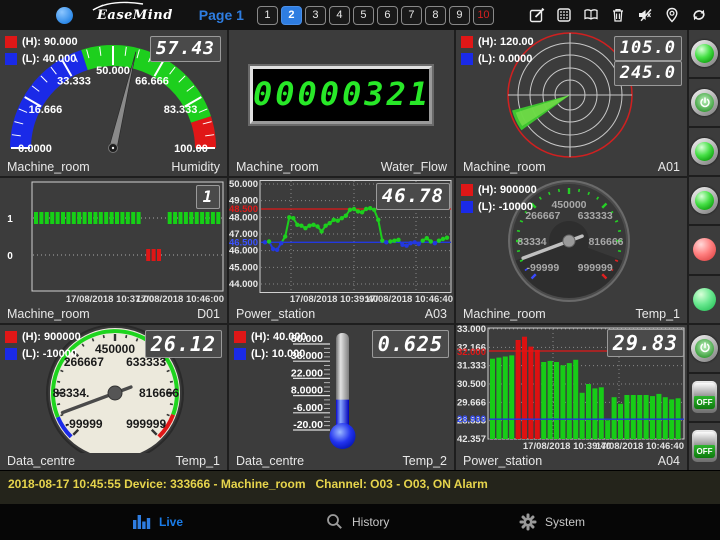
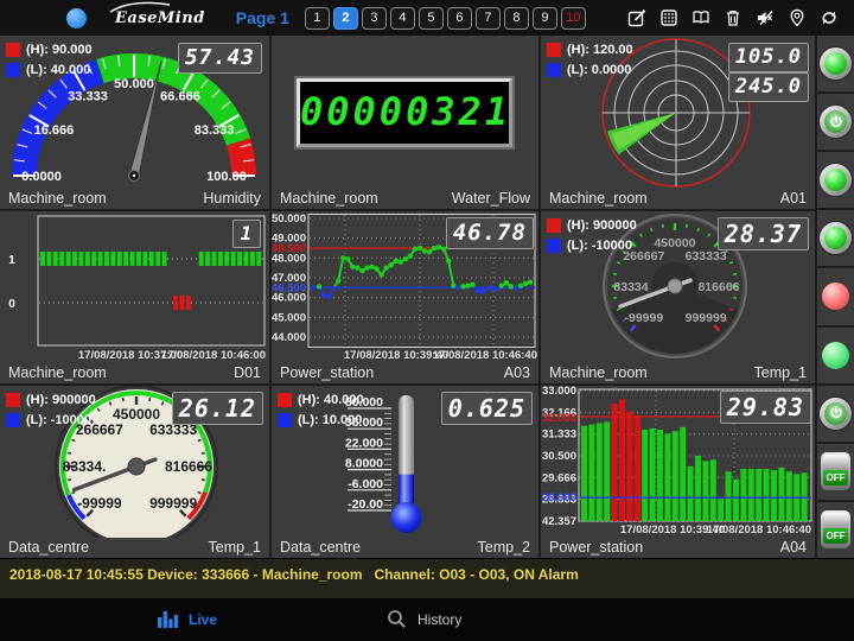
  EaseMind
  Page 1
  1
  2
  3
  4
  5
  6
  7
  8
  9
  10
  0.0000
  16.666
  33.333
  50.000
  66.666
  83.333
  100.00
  57.43
  (H): 90.000
  (L): 40.000
  Machine_room
  Humidity
  00000321
  Machine_room
  Water_Flow
  105.0
  245.0
  (H): 120.00
  (L): 0.0000
  Machine_room
  A01
  1
  0
  17/08/2018 10:37:00
  17/08/2018 10:46:00
  1
  Machine_room
  D01
  50.000
  49.000
  48.000
  47.000
  46.000
  45.000
  44.000
  48.500
  46.500
  17/08/2018 10:39:40
  17/08/2018 10:46:40
  46.78
  Power_station
  A03
  -99999
  83334
  266667
  450000
  633333
  816666
  999999
+ 28.37
  (H): 900000
  (L): -10000
  Machine_room
  Temp_1
  -99999
  83334.
  266667
  450000
  633333
  816666
  999999
  26.12
  (H): 900000
  (L): -10000
  Data_centre
  Temp_1
  50.000
  36.000
  22.000
  8.0000
  -6.000
  -20.00
  0.625
  (H): 40.000
  (L): 10.000
  Data_centre
  Temp_2
  33.000
  32.166
  31.333
  30.500
  29.666
  28.833
  42.357
  32.000
  28.900
  17/08/2018 10:39:40
  17/08/2018 10:46:40
  29.83
  Power_station
  A04
  OFF
  OFF
  2018-08-17 10:45:55 Device: 333666 - Machine_room Channel: O03 - O03, ON Alarm
  Live
  History
- System
